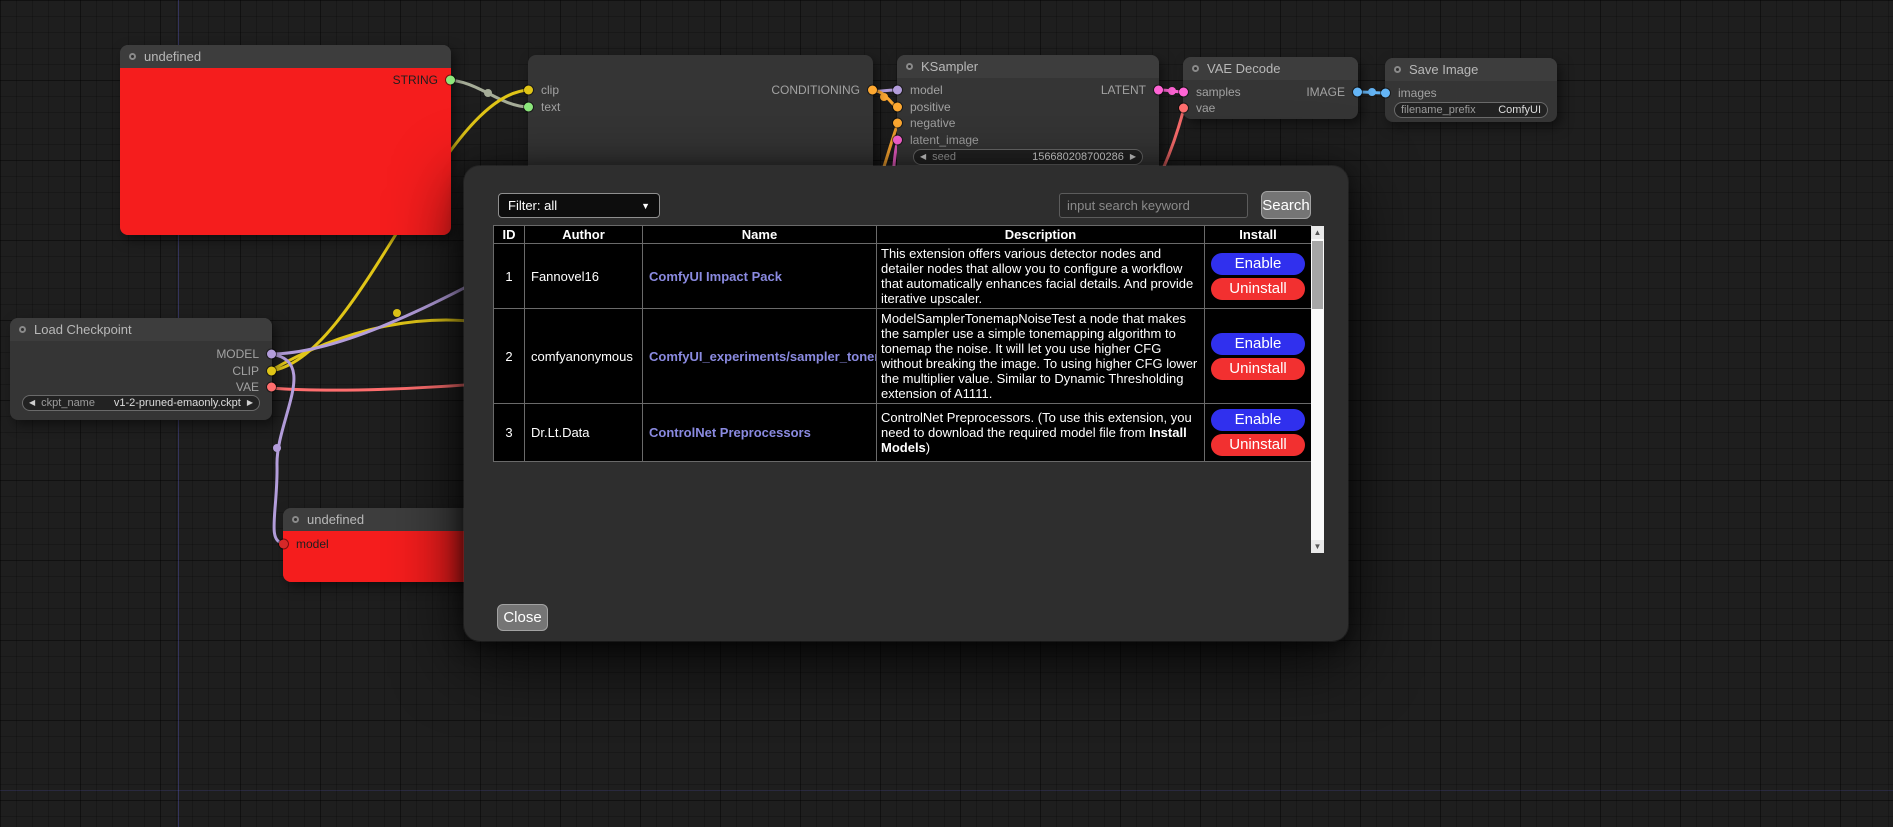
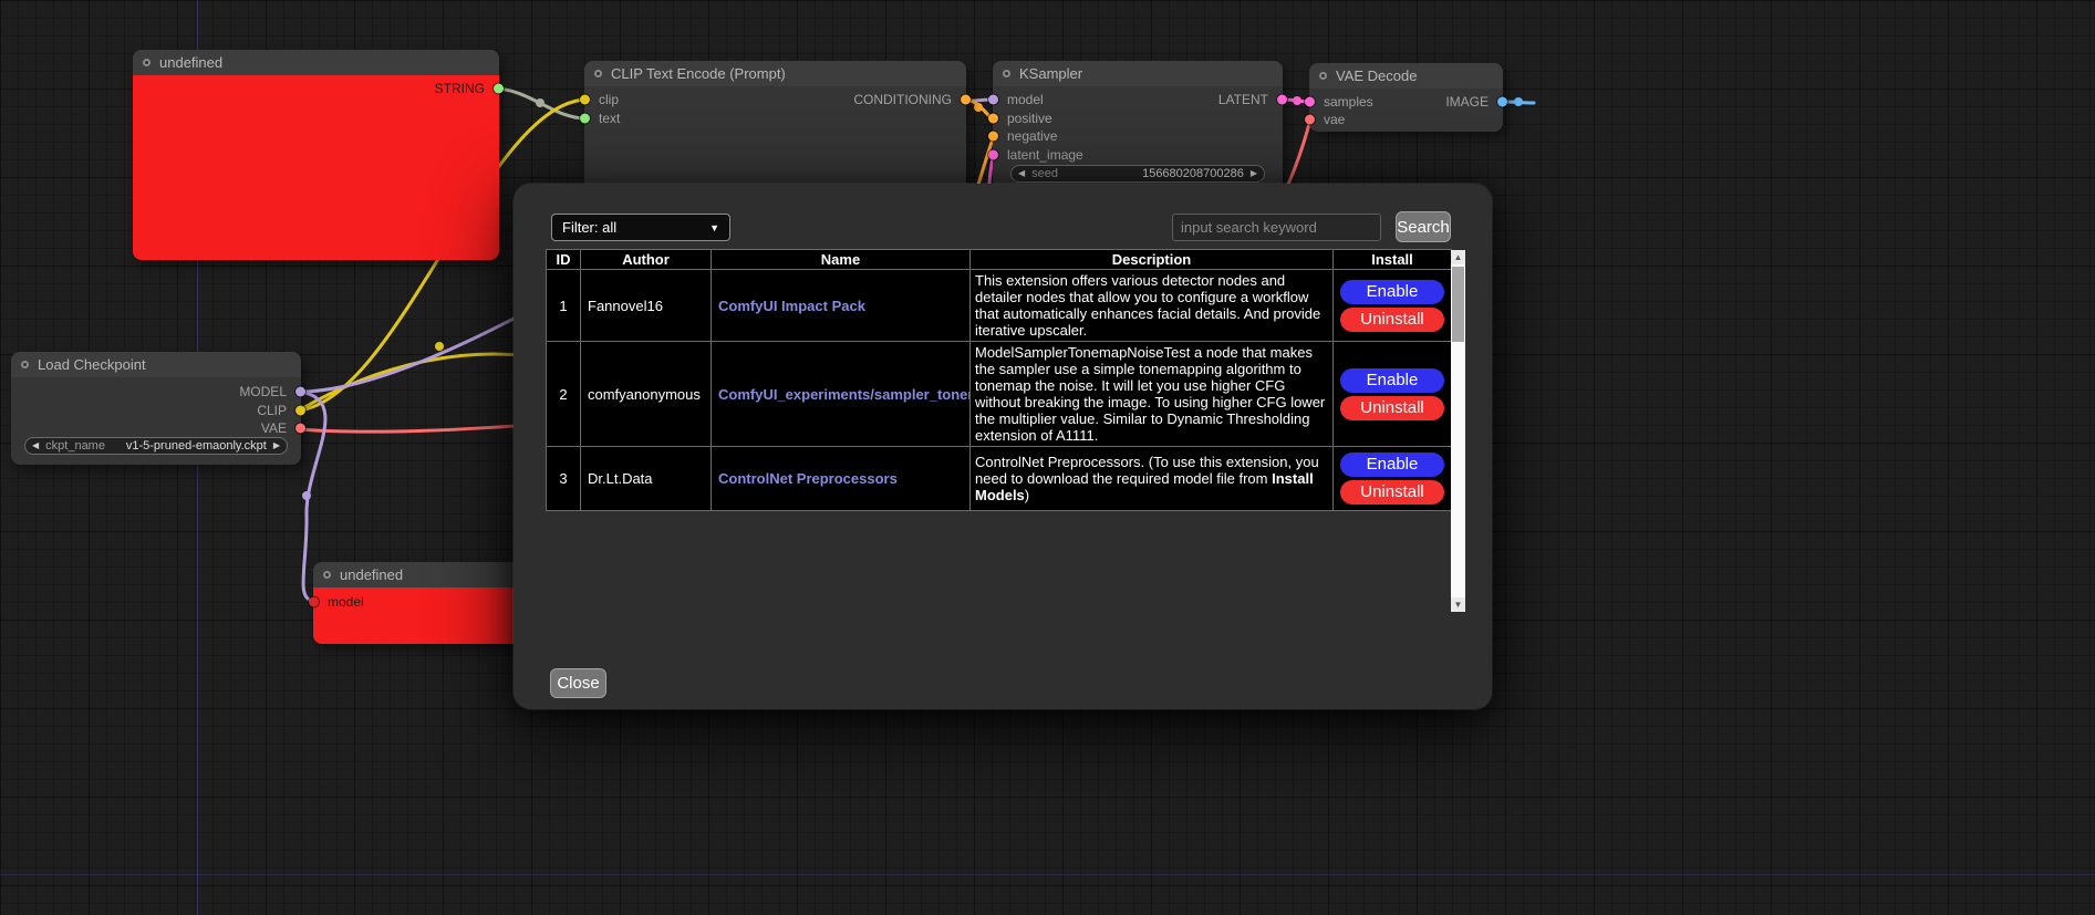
  undefined
  STRING
+ CLIP Text Encode (Prompt)
  clip
  text
  CONDITIONING
  KSampler
  model
  positive
  negative
  latent_image
  LATENT
  ◀
  seed
  156680208700286
  ▶
  VAE Decode
  samples
  vae
  IMAGE
- Save Image
- images
- filename_prefix
- ComfyUI
  Load Checkpoint
  MODEL
  CLIP
  VAE
  ◀
  ckpt_name
- v1-2-pruned-emaonly.ckpt
+ v1-5-pruned-emaonly.ckpt
  ▶
  undefined
  model
  Filter: all
  ▼
  input search keyword
  Search
  ID	Author	Name	Description	Install
  1	Fannovel16	ComfyUI Impact Pack	This extension offers various detector nodes and detailer nodes that allow you to configure a workflow that automatically enhances facial details. And provide iterative upscaler.	Enable Uninstall
  2	comfyanonymous	ComfyUI_experiments/sampler_tone	ModelSamplerTonemapNoiseTest a node that makes the sampler use a simple tonemapping algorithm to tonemap the noise. It will let you use higher CFG without breaking the image. To using higher CFG lower the multiplier value. Similar to Dynamic Thresholding extension of A1111.	Enable Uninstall
  3	Dr.Lt.Data	ControlNet Preprocessors	ControlNet Preprocessors. (To use this extension, you need to download the required model file from Install Models)	Enable Uninstall
  ▲
  ▼
  Close
